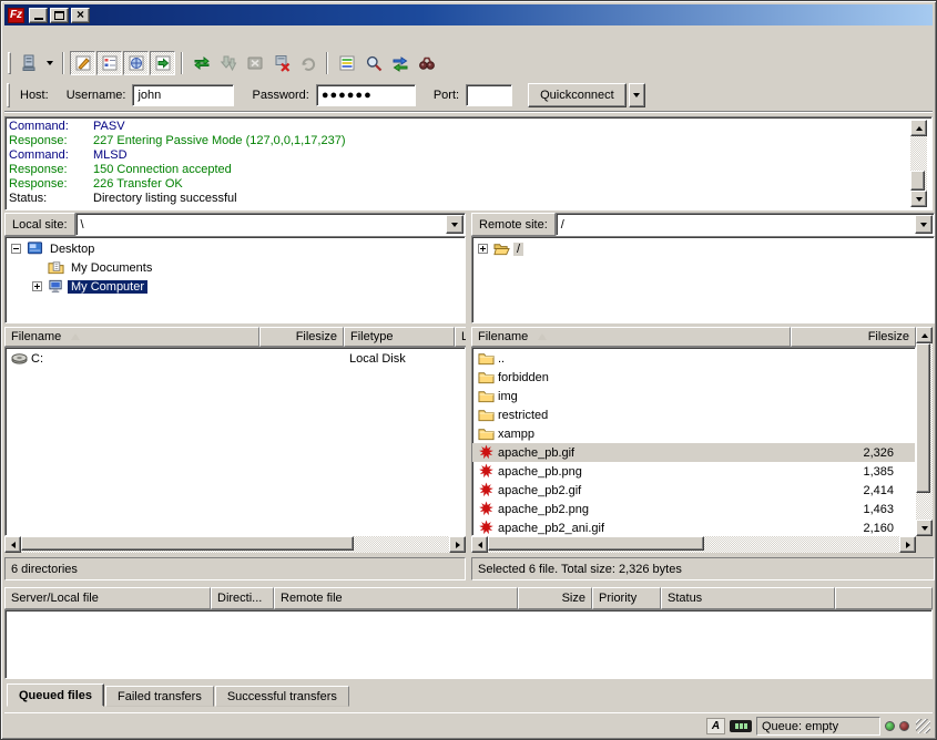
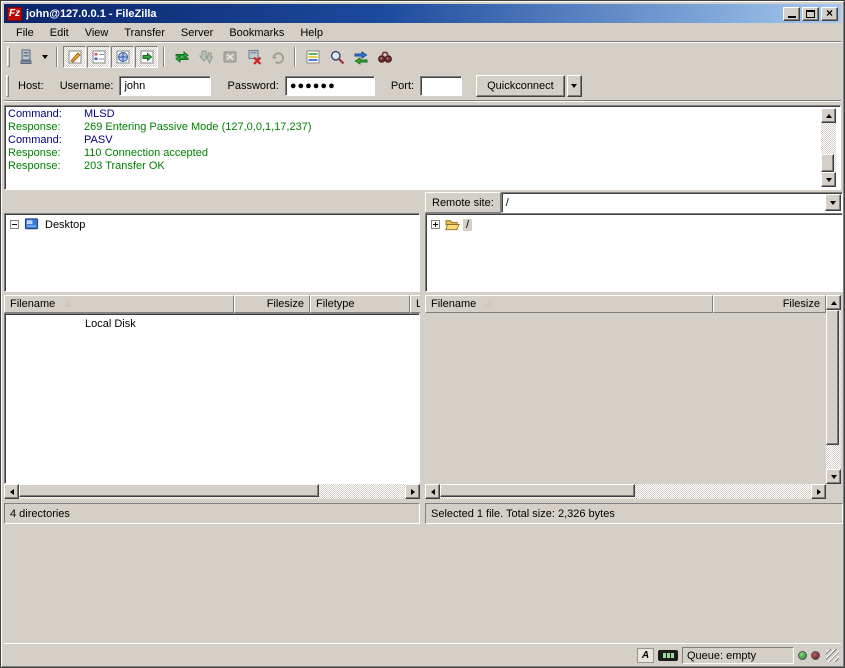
  Fz
+ john@127.0.0.1 - FileZilla
  ×
+ File
+ Edit
+ View
+ Transfer
+ Server
+ Bookmarks
+ Help
  Host:
  Username:
  john
  Password:
  ●●●●●●
  Port:
  Quickconnect
  Command:
- PASV
+ MLSD
  Response:
- 227 Entering Passive Mode (127,0,0,1,17,237)
+ 269 Entering Passive Mode (127,0,0,1,17,237)
  Command:
- MLSD
+ PASV
  Response:
- 150 Connection accepted
+ 110 Connection accepted
  Response:
- 226 Transfer OK
+ 203 Transfer OK
- Status:
- Directory listing successful
- Local site:
- \
  Desktop
- My Documents
- My Computer
  Filename
  Filesize
  Filetype
  L
- C:
  Local Disk
- 6 directories
+ 4 directories
  Remote site:
  /
  /
  Filename
  Filesize
- ..
- forbidden
- img
- restricted
- xampp
- apache_pb.gif
- 2,326
- apache_pb.png
- 1,385
- apache_pb2.gif
- 2,414
- apache_pb2.png
- 1,463
- apache_pb2_ani.gif
- 2,160
- Selected 6 file. Total size: 2,326 bytes
+ Selected 1 file. Total size: 2,326 bytes
- Server/Local file
- Directi...
- Remote file
- Size
- Priority
- Status
- Queued files
- Failed transfers
- Successful transfers
  A
  Queue: empty
